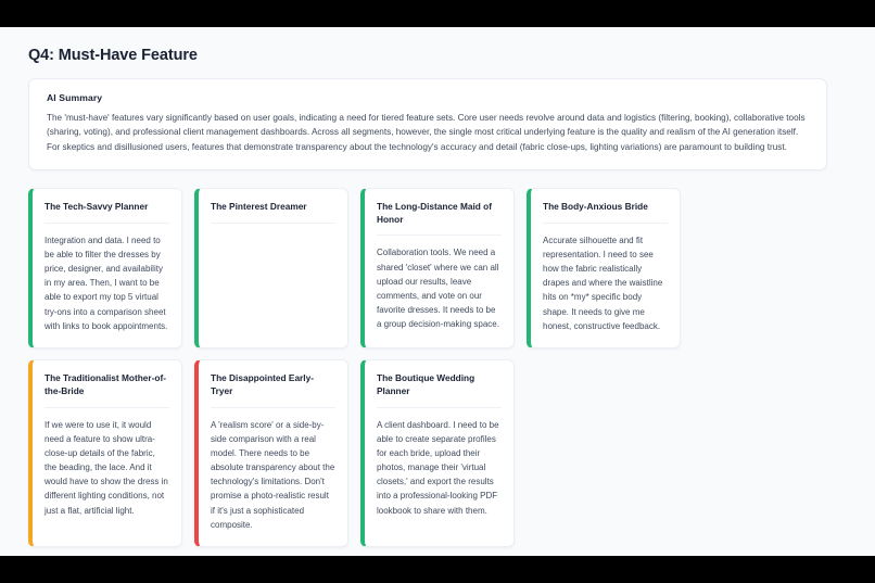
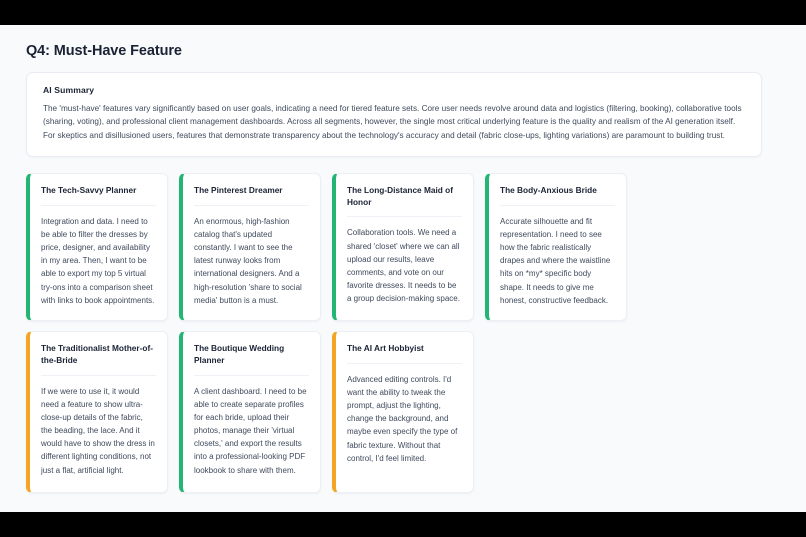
  Q4: Must-Have Feature
  AI Summary
  The 'must-have' features vary significantly based on user goals, indicating a need for tiered feature sets. Core user needs revolve around data and logistics (filtering, booking), collaborative tools (sharing, voting), and professional client management dashboards. Across all segments, however, the single most critical underlying feature is the quality and realism of the AI generation itself. For skeptics and disillusioned users, features that demonstrate transparency about the technology's accuracy and detail (fabric close-ups, lighting variations) are paramount to building trust.
  The Tech-Savvy Planner
  Integration and data. I need to be able to filter the dresses by price, designer, and availability in my area. Then, I want to be able to export my top 5 virtual try-ons into a comparison sheet with links to book appointments.
  The Pinterest Dreamer
+ An enormous, high-fashion catalog that's updated constantly. I want to see the latest runway looks from international designers. And a high-resolution 'share to social media' button is a must.
  The Long-Distance Maid of Honor
  Collaboration tools. We need a shared 'closet' where we can all upload our results, leave comments, and vote on our favorite dresses. It needs to be a group decision-making space.
  The Body-Anxious Bride
  Accurate silhouette and fit representation. I need to see how the fabric realistically drapes and where the waistline hits on *my* specific body shape. It needs to give me honest, constructive feedback.
  The Traditionalist Mother-of-the-Bride
  If we were to use it, it would need a feature to show ultra-close-up details of the fabric, the beading, the lace. And it would have to show the dress in different lighting conditions, not just a flat, artificial light.
- The Disappointed Early-Tryer
- A 'realism score' or a side-by-side comparison with a real model. There needs to be absolute transparency about the technology's limitations. Don't promise a photo-realistic result if it's just a sophisticated composite.
  The Boutique Wedding Planner
  A client dashboard. I need to be able to create separate profiles for each bride, upload their photos, manage their 'virtual closets,' and export the results into a professional-looking PDF lookbook to share with them.
+ The AI Art Hobbyist
+ Advanced editing controls. I'd want the ability to tweak the prompt, adjust the lighting, change the background, and maybe even specify the type of fabric texture. Without that control, I'd feel limited.
